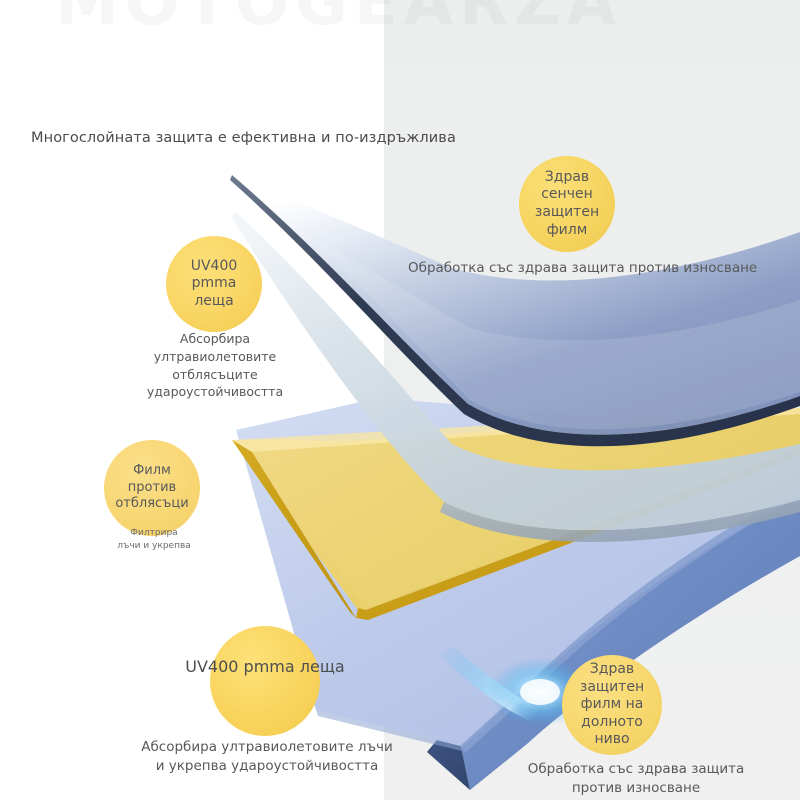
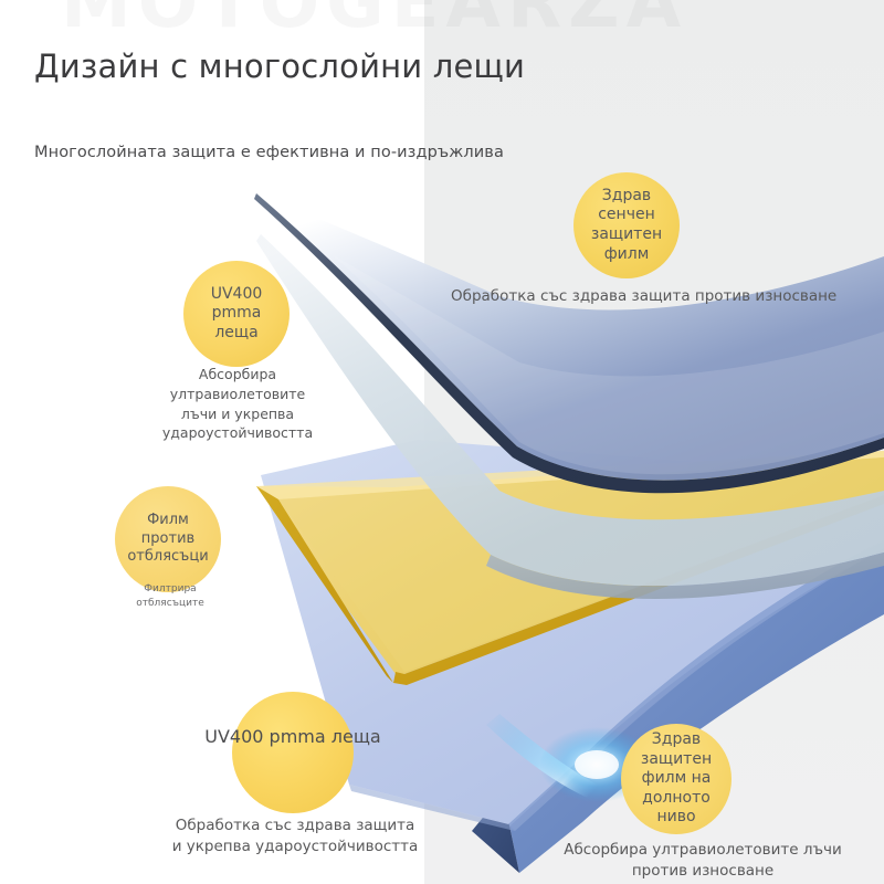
  MOTOGEARZA
+ Дизайн с многослойни лещи
  Многослойната защита е ефективна и по-издръжлива
  Здрав
  сенчен
  защитен
  филм
  Обработка със здрава защита против износване
  UV400
  pmma леща
  Абсорбира
  ултравиолетовите
- отблясъците
+ лъчи и укрепва
  удароустойчивостта
  Филм против
  отблясъци
  Филтрира
- лъчи и укрепва
+ отблясъците
  UV400 pmma леща
- Абсорбира ултравиолетовите лъчи
+ Обработка със здрава защита
  и укрепва удароустойчивостта
  Здрав
  защитен
  филм на
  долното
  ниво
- Обработка със здрава защита
+ Абсорбира ултравиолетовите лъчи
  против износване
